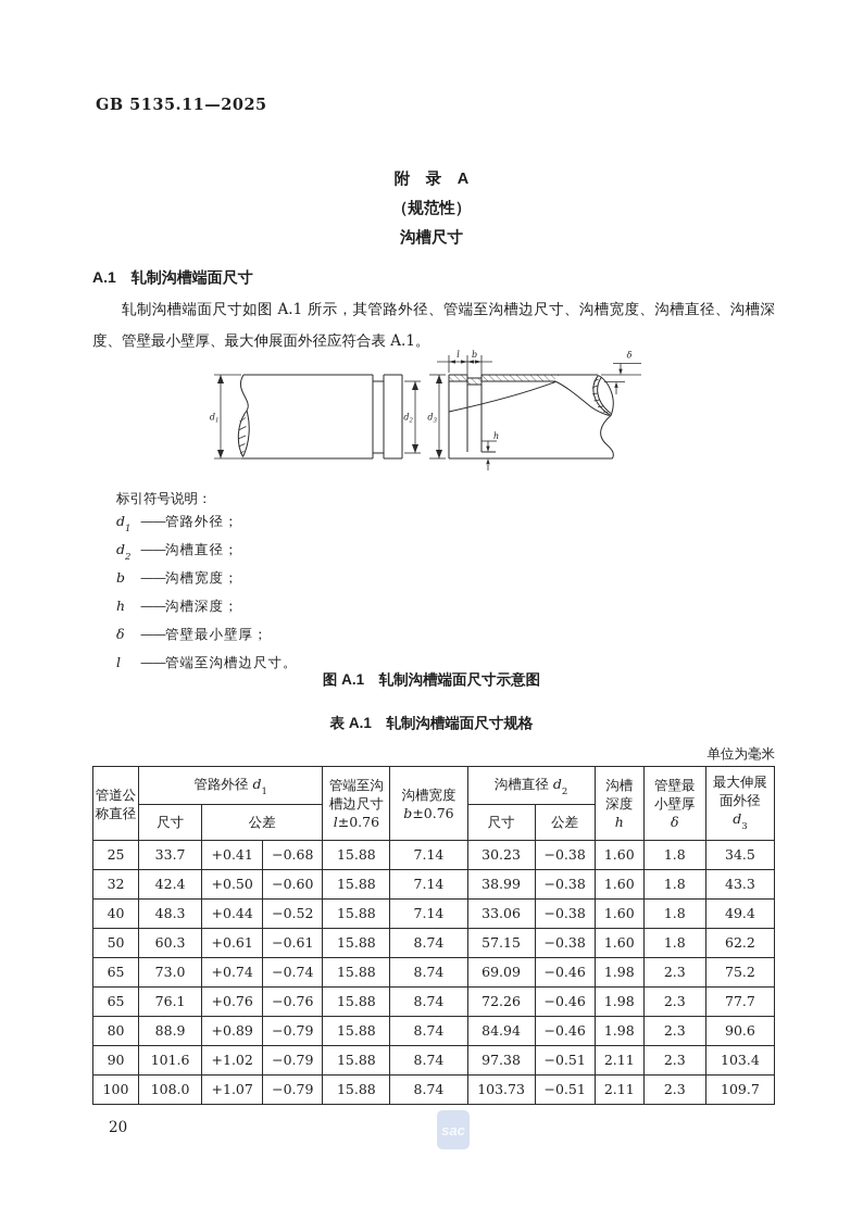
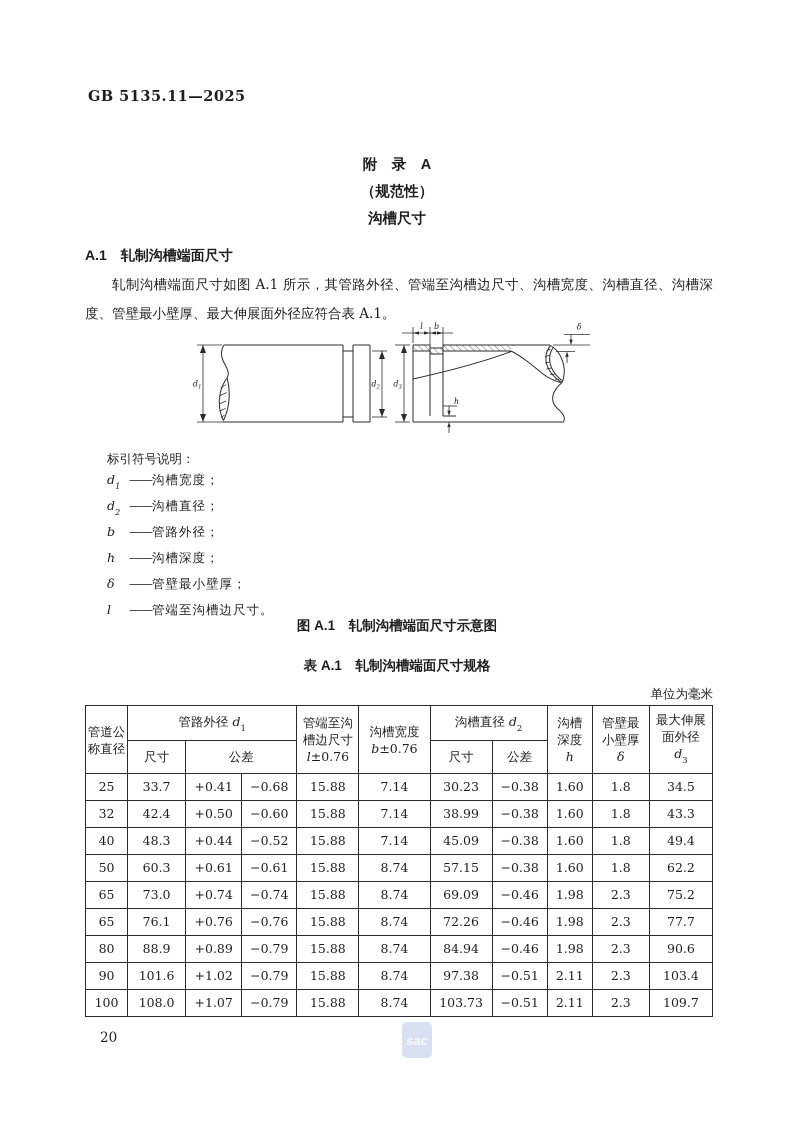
  GB 5135.11—2025
  附 录 A
  （规范性）
  沟槽尺寸
  A.1 轧制沟槽端面尺寸
  轧制沟槽端面尺寸如图 A.1 所示，其管路外径、管端至沟槽边尺寸、沟槽宽度、沟槽直径、沟槽深度、管壁最小壁厚、最大伸展面外径应符合表 A.1。
  l
  b
  h
  δ
  标引符号说明：
- d1——管路外径；
+ d1——沟槽宽度；
  d2——沟槽直径；
- b ——沟槽宽度；
+ b ——管路外径；
  h ——沟槽深度；
  δ ——管壁最小壁厚；
  l ——管端至沟槽边尺寸。
  图 A.1 轧制沟槽端面尺寸示意图
  表 A.1 轧制沟槽端面尺寸规格
  单位为毫米
  管道公称直径	管路外径 d1	管端至沟槽边尺寸l±0.76	沟槽宽度b±0.76	沟槽直径 d2	沟槽深度h	管壁最小壁厚δ	最大伸展面外径d3
  尺寸	公差	尺寸	公差
  25	33.7	+0.41	−0.68	15.88	7.14	30.23	−0.38	1.60	1.8	34.5
  32	42.4	+0.50	−0.60	15.88	7.14	38.99	−0.38	1.60	1.8	43.3
- 40	48.3	+0.44	−0.52	15.88	7.14	33.06	−0.38	1.60	1.8	49.4
+ 40	48.3	+0.44	−0.52	15.88	7.14	45.09	−0.38	1.60	1.8	49.4
  50	60.3	+0.61	−0.61	15.88	8.74	57.15	−0.38	1.60	1.8	62.2
  65	73.0	+0.74	−0.74	15.88	8.74	69.09	−0.46	1.98	2.3	75.2
  65	76.1	+0.76	−0.76	15.88	8.74	72.26	−0.46	1.98	2.3	77.7
  80	88.9	+0.89	−0.79	15.88	8.74	84.94	−0.46	1.98	2.3	90.6
  90	101.6	+1.02	−0.79	15.88	8.74	97.38	−0.51	2.11	2.3	103.4
  100	108.0	+1.07	−0.79	15.88	8.74	103.73	−0.51	2.11	2.3	109.7
  20
  sac
